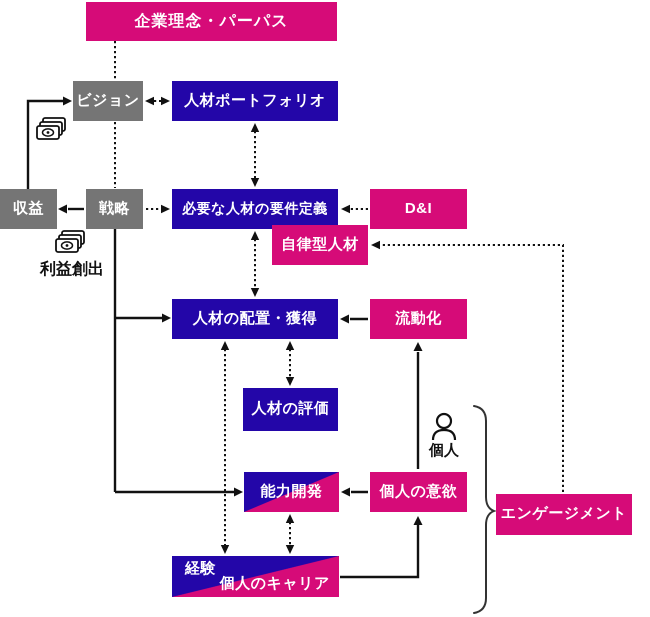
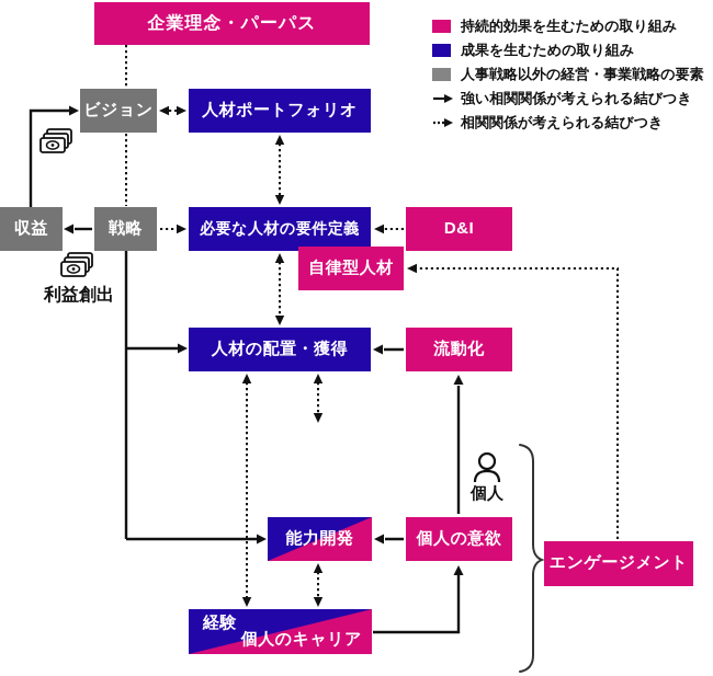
  企業理念・パーパス
  ビジョン
  人材ポートフォリオ
  収益
  戦略
  必要な人材の要件定義
  D&I
  自律型人材
  人材の配置・獲得
  流動化
- 人材の評価
  能力開発
  個人の意欲
  経験
  個人のキャリア
  エンゲージメント
  利益創出
  個人
+ 持続的効果を生むための取り組み
+ 成果を生むための取り組み
+ 人事戦略以外の経営・事業戦略の要素
+ 強い相関関係が考えられる結びつき
+ 相関関係が考えられる結びつき
